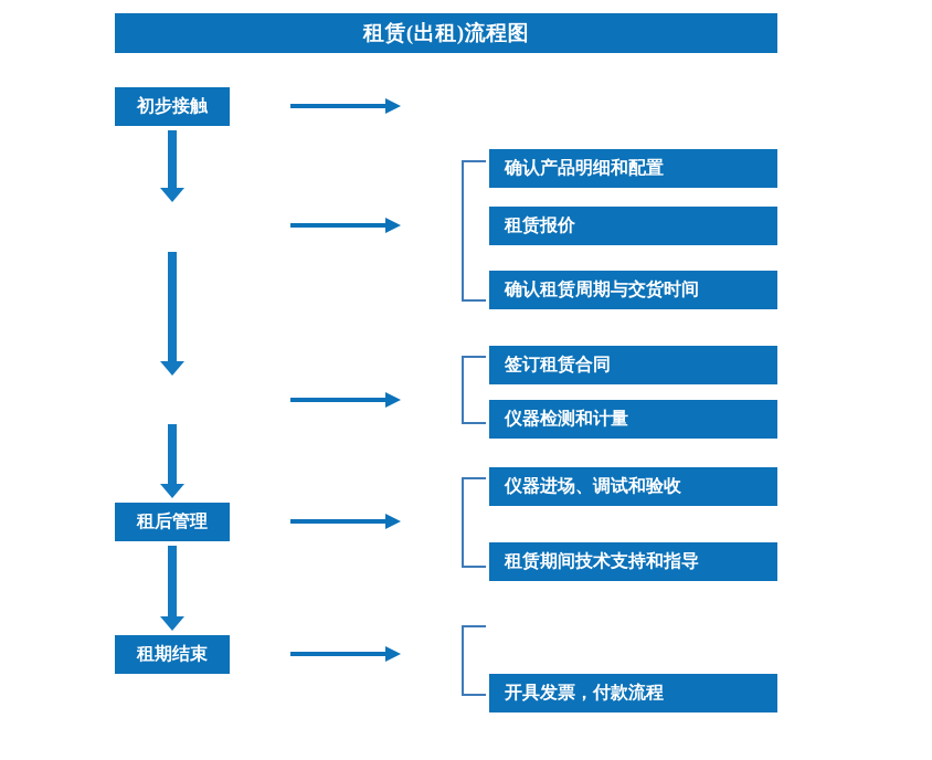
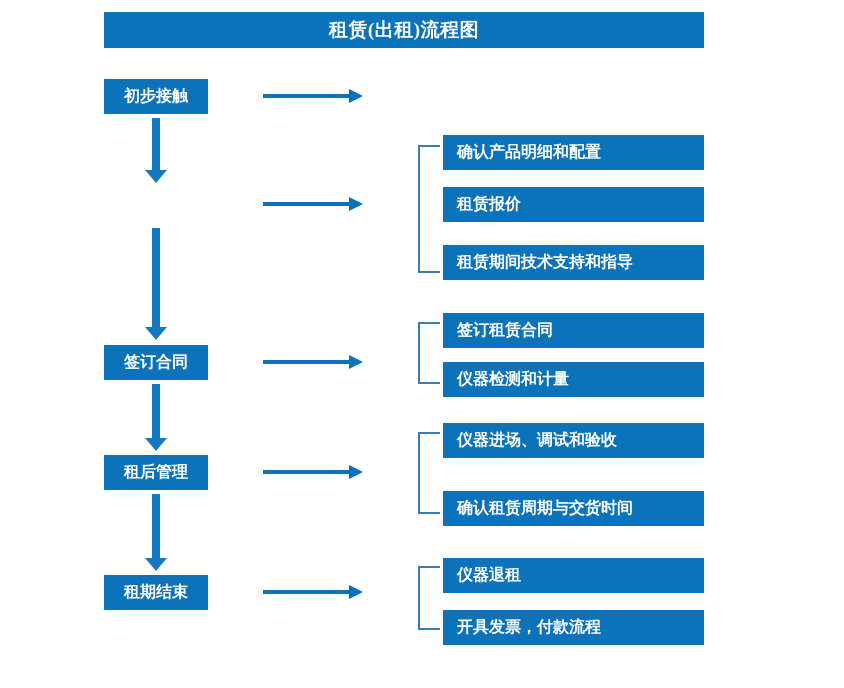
  租赁(出租)流程图
  初步接触
+ 签订合同
  租后管理
  租期结束
  确认产品明细和配置
  租赁报价
- 确认租赁周期与交货时间
+ 租赁期间技术支持和指导
  签订租赁合同
  仪器检测和计量
  仪器进场、调试和验收
- 租赁期间技术支持和指导
+ 确认租赁周期与交货时间
+ 仪器退租
  开具发票，付款流程
